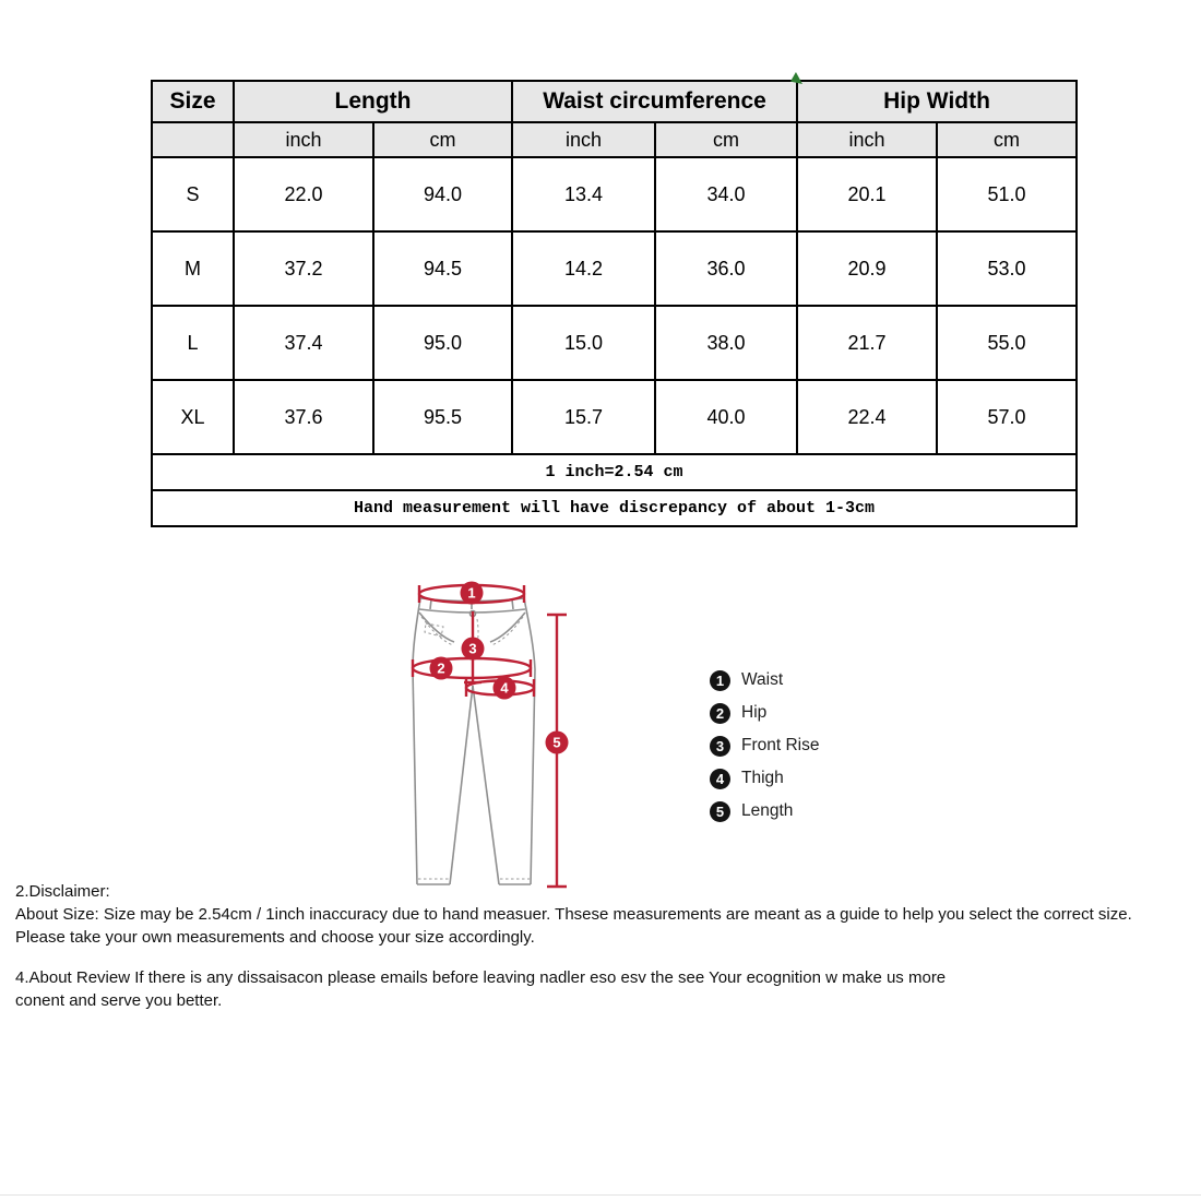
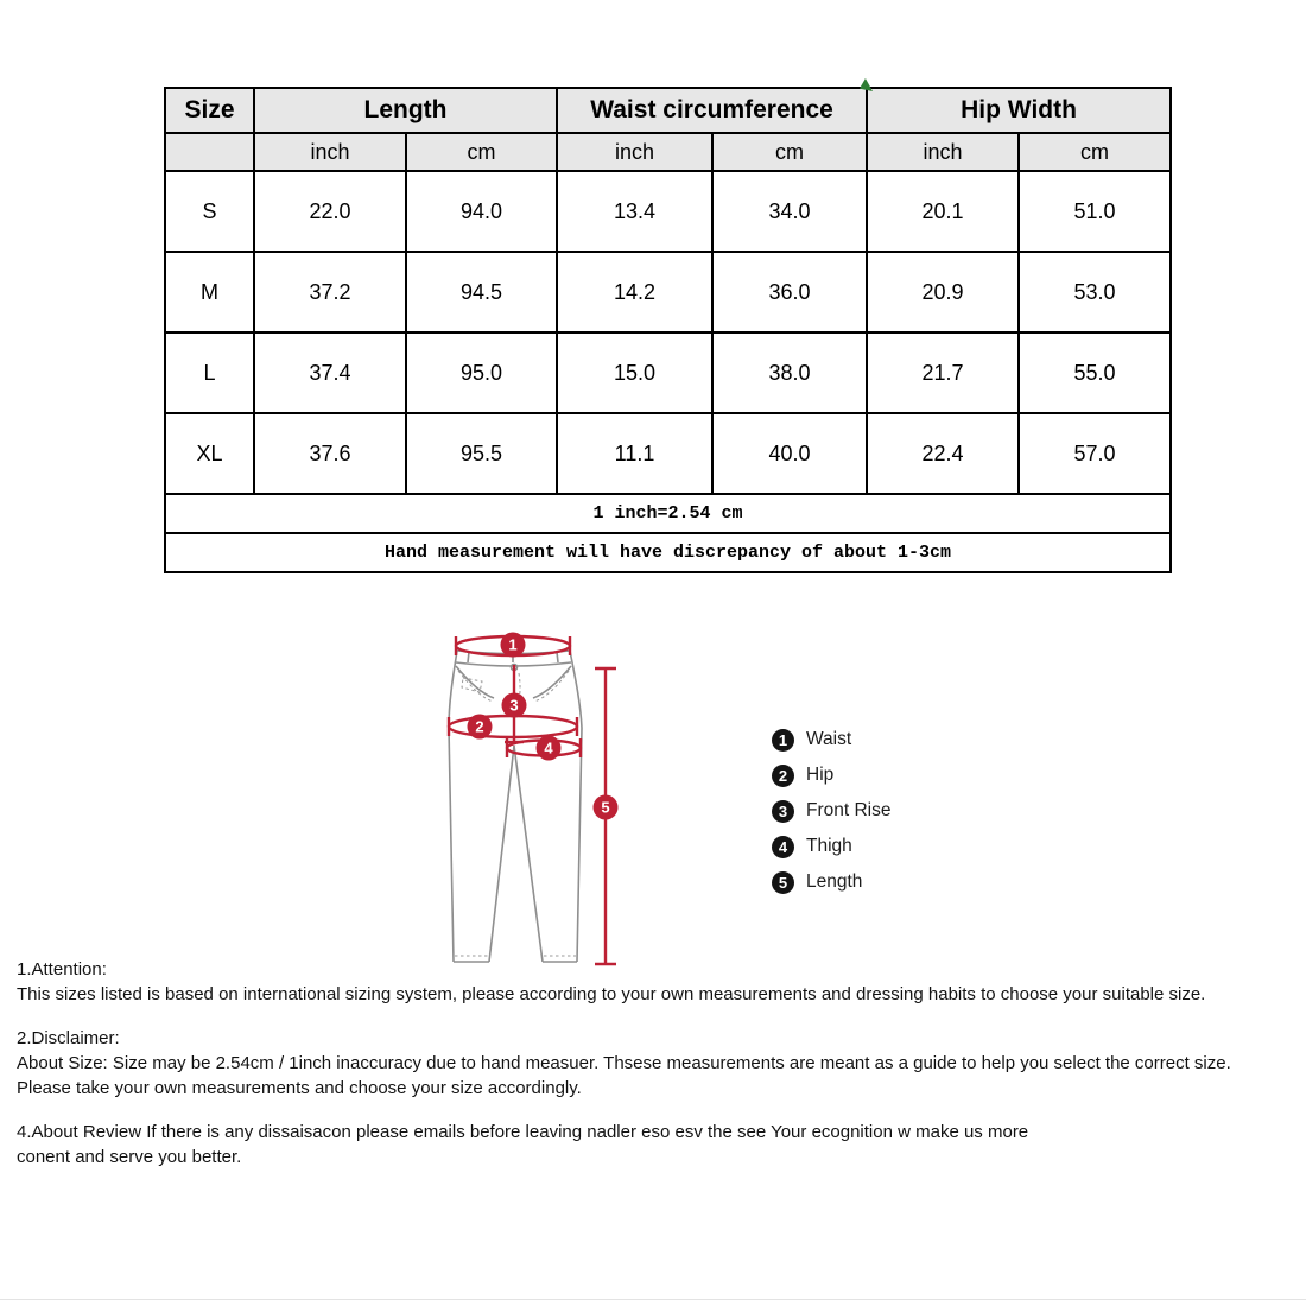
  Size	Length	Waist circumference	Hip Width
  	inch	cm	inch	cm	inch	cm
  S	22.0	94.0	13.4	34.0	20.1	51.0
  M	37.2	94.5	14.2	36.0	20.9	53.0
  L	37.4	95.0	15.0	38.0	21.7	55.0
- XL	37.6	95.5	15.7	40.0	22.4	57.0
+ XL	37.6	95.5	11.1	40.0	22.4	57.0
  1 inch=2.54 cm
  Hand measurement will have discrepancy of about 1-3cm
  1
  2
  3
  4
  5
  1
  Waist
  2
  Hip
  3
  Front Rise
  4
  Thigh
  5
  Length
+ 1.Attention:
+ This sizes listed is based on international sizing system, please according to your own measurements and dressing habits to choose your suitable size.
  2.Disclaimer:
  About Size: Size may be 2.54cm / 1inch inaccuracy due to hand measuer. Thsese measurements are meant as a guide to help you select the correct size.
  Please take your own measurements and choose your size accordingly.
  4.About Review If there is any dissaisacon please emails before leaving nadler eso esv the see Your ecognition w make us more
  conent and serve you better.
